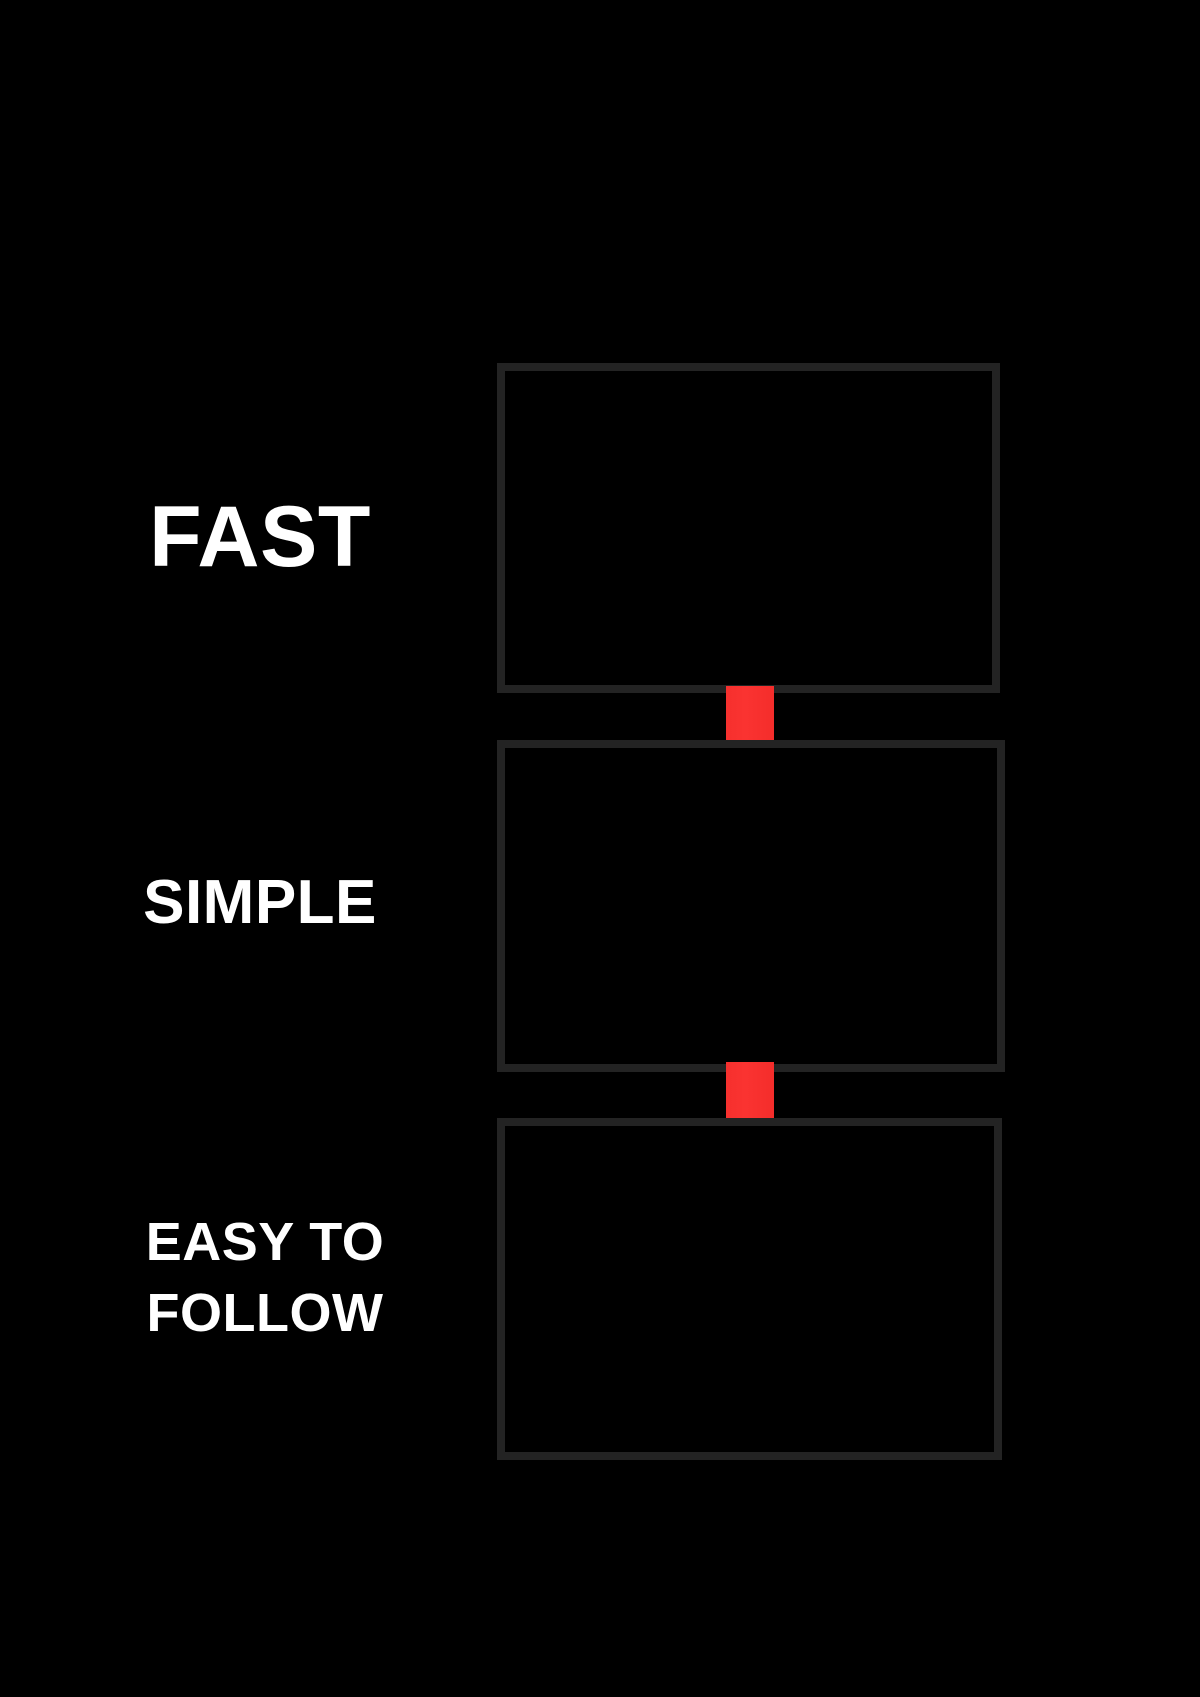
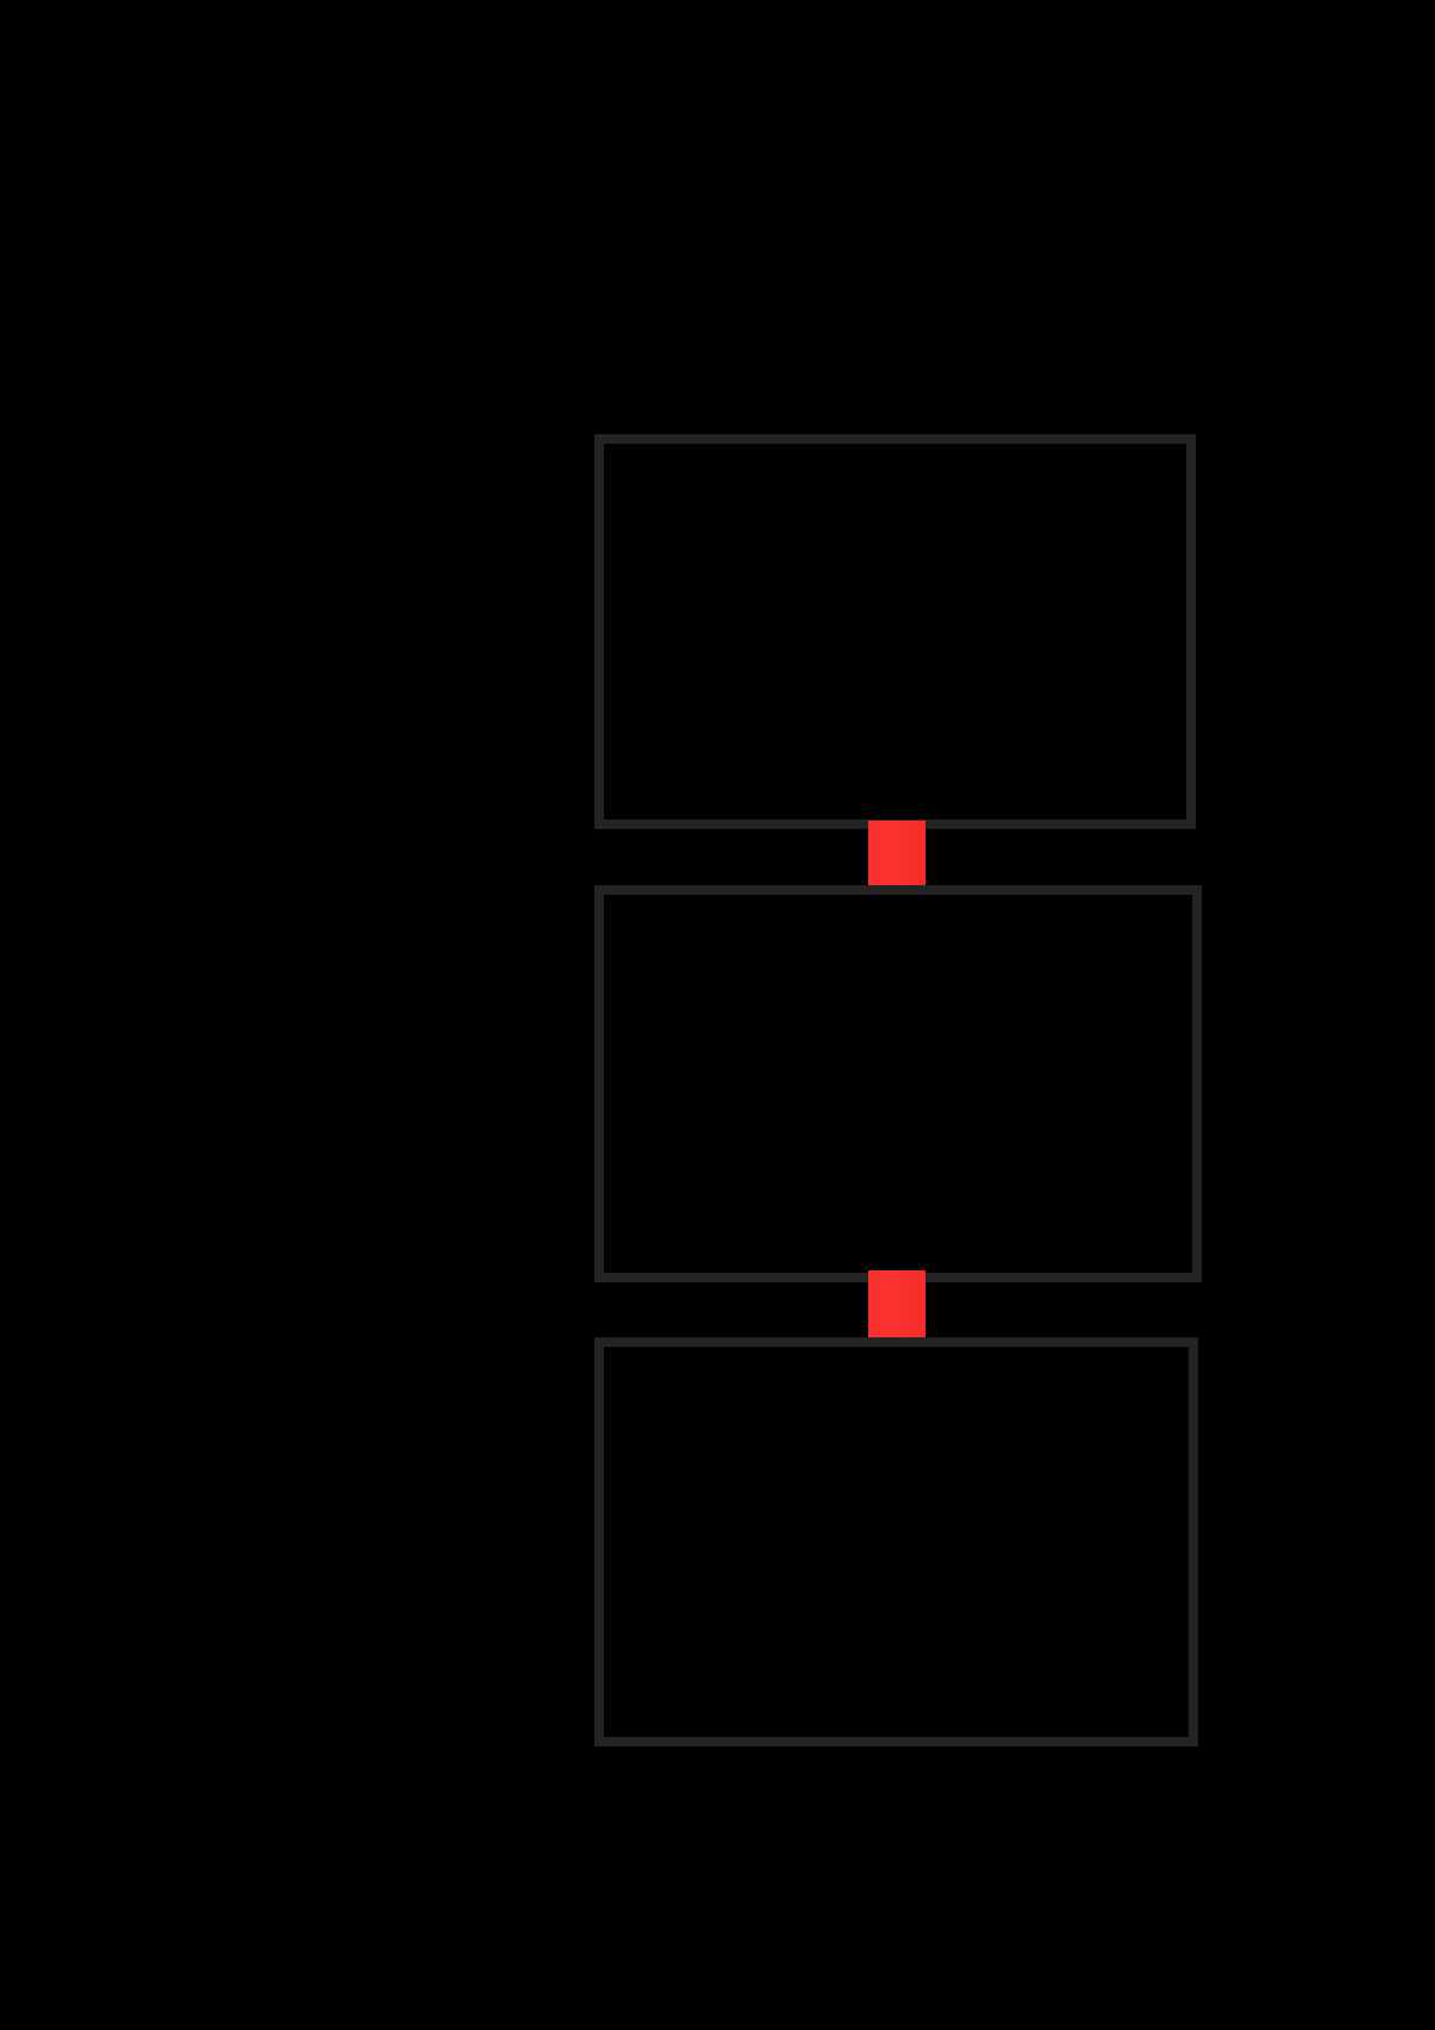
- FAST
- SIMPLE
- EASY TO
- FOLLOW
